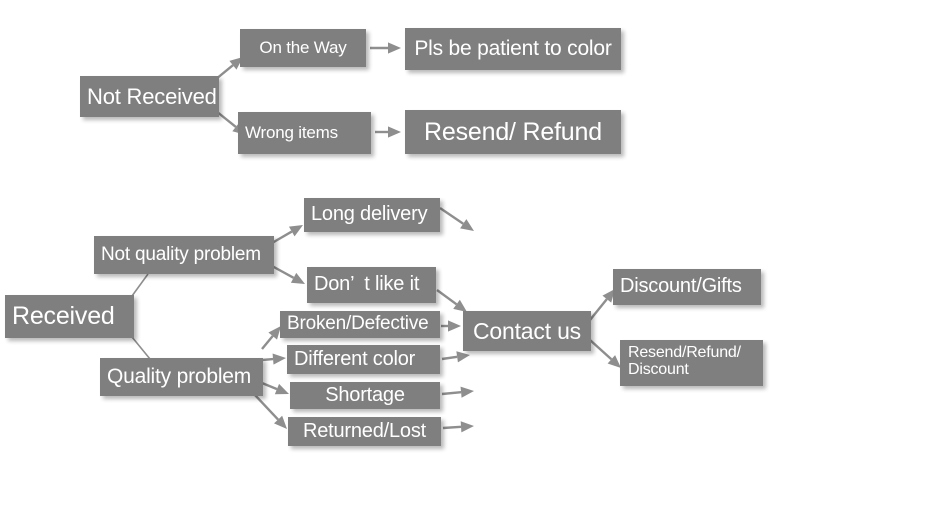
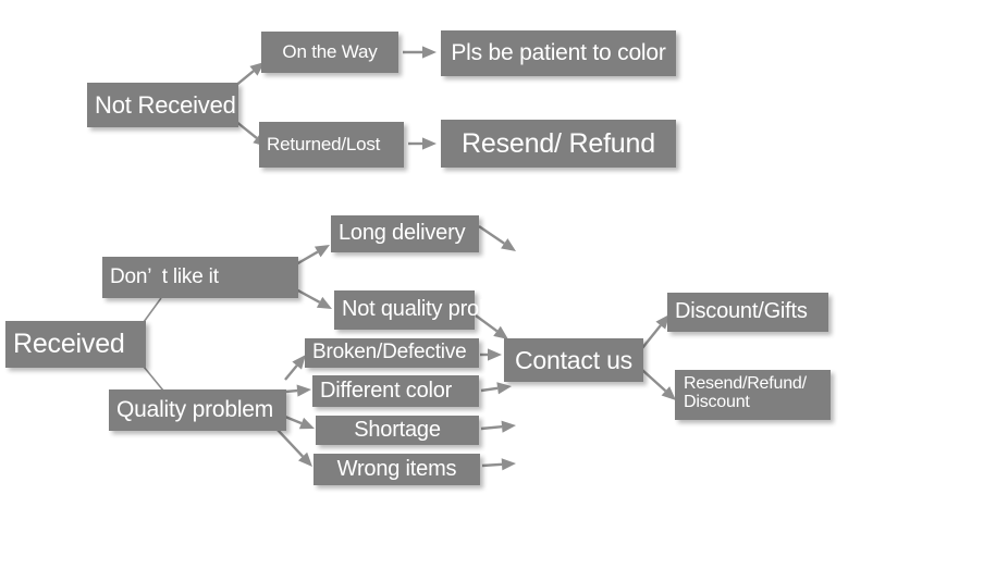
  Not Received
  On the Way
  Pls be patient to color
- Wrong items
+ Returned/Lost
  Resend/ Refund
  Received
- Not quality problem
+ Don’ t like it
  Quality problem
  Long delivery
- Don’ t like it
+ Not quality problem
  Broken/Defective
  Different color
  Shortage
- Returned/Lost
+ Wrong items
  Contact us
  Discount/Gifts
  Resend/Refund/
  Discount
